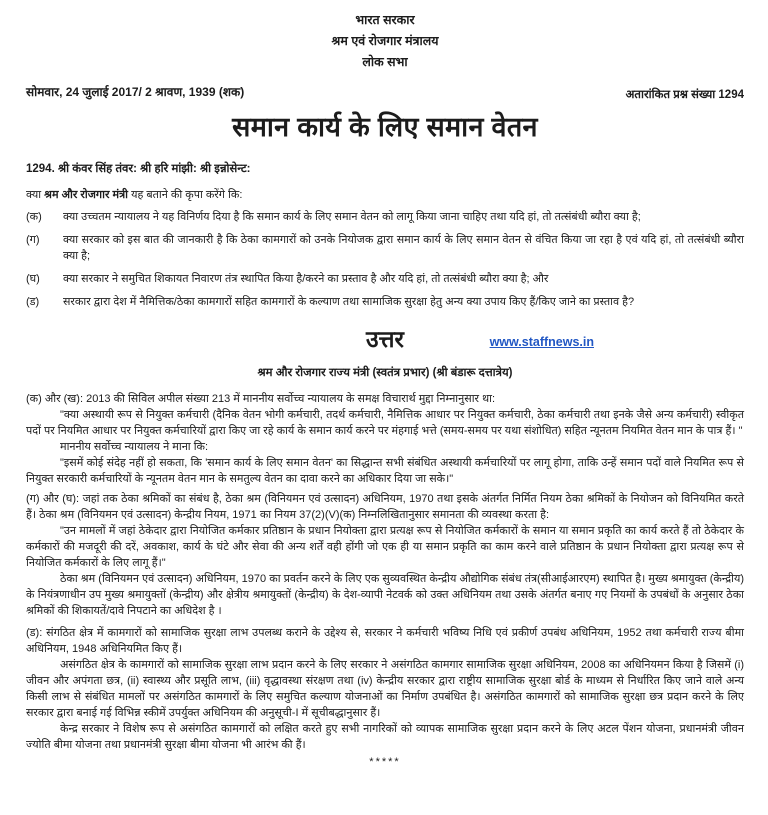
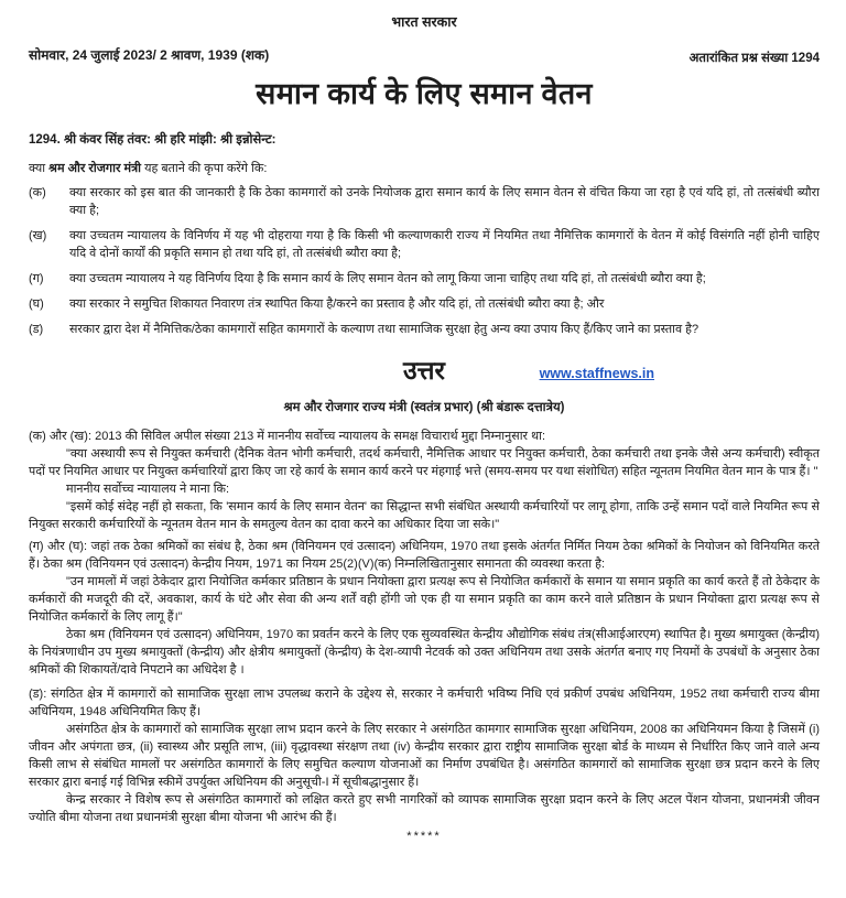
  भारत सरकार
- श्रम एवं रोजगार मंत्रालय
- लोक सभा
- सोमवार, 24 जुलाई 2017/ 2 श्रावण, 1939 (शक)
+ सोमवार, 24 जुलाई 2023/ 2 श्रावण, 1939 (शक)
  अतारांकित प्रश्न संख्या 1294
  समान कार्य के लिए समान वेतन
  1294. श्री कंवर सिंह तंवर: श्री हरि मांझी: श्री इन्नोसेन्ट:
  क्या श्रम और रोजगार मंत्री यह बताने की कृपा करेंगे कि:
  (क)
- क्या उच्चतम न्यायालय ने यह विनिर्णय दिया है कि समान कार्य के लिए समान वेतन को लागू किया जाना चाहिए तथा यदि हां, तो तत्संबंधी ब्यौरा क्या है;
+ क्या सरकार को इस बात की जानकारी है कि ठेका कामगारों को उनके नियोजक द्वारा समान कार्य के लिए समान वेतन से वंचित किया जा रहा है एवं यदि हां, तो तत्संबंधी ब्यौरा क्या है;
+ (ख)
+ क्या उच्चतम न्यायालय के विनिर्णय में यह भी दोहराया गया है कि किसी भी कल्याणकारी राज्य में नियमित तथा नैमित्तिक कामगारों के वेतन में कोई विसंगति नहीं होनी चाहिए यदि वे दोनों कार्यों की प्रकृति समान हो तथा यदि हां, तो तत्संबंधी ब्यौरा क्या है;
  (ग)
- क्या सरकार को इस बात की जानकारी है कि ठेका कामगारों को उनके नियोजक द्वारा समान कार्य के लिए समान वेतन से वंचित किया जा रहा है एवं यदि हां, तो तत्संबंधी ब्यौरा क्या है;
+ क्या उच्चतम न्यायालय ने यह विनिर्णय दिया है कि समान कार्य के लिए समान वेतन को लागू किया जाना चाहिए तथा यदि हां, तो तत्संबंधी ब्यौरा क्या है;
  (घ)
  क्या सरकार ने समुचित शिकायत निवारण तंत्र स्थापित किया है/करने का प्रस्ताव है और यदि हां, तो तत्संबंधी ब्यौरा क्या है; और
  (ड)
  सरकार द्वारा देश में नैमित्तिक/ठेका कामगारों सहित कामगारों के कल्याण तथा सामाजिक सुरक्षा हेतु अन्य क्या उपाय किए हैं/किए जाने का प्रस्ताव है?
  उत्तर
  www.staffnews.in
  श्रम और रोजगार राज्य मंत्री (स्वतंत्र प्रभार) (श्री बंडारू दत्तात्रेय)
  (क) और (ख): 2013 की सिविल अपील संख्या 213 में माननीय सर्वोच्च न्यायालय के समक्ष विचारार्थ मुद्दा निम्नानुसार था:
  "क्या अस्थायी रूप से नियुक्त कर्मचारी (दैनिक वेतन भोगी कर्मचारी, तदर्थ कर्मचारी, नैमित्तिक आधार पर नियुक्त कर्मचारी, ठेका कर्मचारी तथा इनके जैसे अन्य कर्मचारी) स्वीकृत पदों पर नियमित आधार पर नियुक्त कर्मचारियों द्वारा किए जा रहे कार्य के समान कार्य करने पर मंहगाई भत्ते (समय-समय पर यथा संशोधित) सहित न्यूनतम नियमित वेतन मान के पात्र हैं। "
  माननीय सर्वोच्च न्यायालय ने माना कि:
  "इसमें कोई संदेह नहीं हो सकता, कि 'समान कार्य के लिए समान वेतन' का सिद्धान्त सभी संबंधित अस्थायी कर्मचारियों पर लागू होगा, ताकि उन्हें समान पदों वाले नियमित रूप से नियुक्त सरकारी कर्मचारियों के न्यूनतम वेतन मान के समतुल्य वेतन का दावा करने का अधिकार दिया जा सके।"
- (ग) और (घ): जहां तक ठेका श्रमिकों का संबंध है, ठेका श्रम (विनियमन एवं उत्सादन) अधिनियम, 1970 तथा इसके अंतर्गत निर्मित नियम ठेका श्रमिकों के नियोजन को विनियमित करते हैं। ठेका श्रम (विनियमन एवं उत्सादन) केन्द्रीय नियम, 1971 का नियम 37(2)(V)(क) निम्नलिखितानुसार समानता की व्यवस्था करता है:
+ (ग) और (घ): जहां तक ठेका श्रमिकों का संबंध है, ठेका श्रम (विनियमन एवं उत्सादन) अधिनियम, 1970 तथा इसके अंतर्गत निर्मित नियम ठेका श्रमिकों के नियोजन को विनियमित करते हैं। ठेका श्रम (विनियमन एवं उत्सादन) केन्द्रीय नियम, 1971 का नियम 25(2)(V)(क) निम्नलिखितानुसार समानता की व्यवस्था करता है:
  "उन मामलों में जहां ठेकेदार द्वारा नियोजित कर्मकार प्रतिष्ठान के प्रधान नियोक्ता द्वारा प्रत्यक्ष रूप से नियोजित कर्मकारों के समान या समान प्रकृति का कार्य करते हैं तो ठेकेदार के कर्मकारों की मजदूरी की दरें, अवकाश, कार्य के घंटे और सेवा की अन्य शर्तें वही होंगी जो एक ही या समान प्रकृति का काम करने वाले प्रतिष्ठान के प्रधान नियोक्ता द्वारा प्रत्यक्ष रूप से नियोजित कर्मकारों के लिए लागू हैं।"
  ठेका श्रम (विनियमन एवं उत्सादन) अधिनियम, 1970 का प्रवर्तन करने के लिए एक सुव्यवस्थित केन्द्रीय औद्योगिक संबंध तंत्र(सीआईआरएम) स्थापित है। मुख्य श्रमायुक्त (केन्द्रीय) के नियंत्रणाधीन उप मुख्य श्रमायुक्तों (केन्द्रीय) और क्षेत्रीय श्रमायुक्तों (केन्द्रीय) के देश-व्यापी नेटवर्क को उक्त अधिनियम तथा उसके अंतर्गत बनाए गए नियमों के उपबंधों के अनुसार ठेका श्रमिकों की शिकायतें/दावे निपटाने का अधिदेश है ।
  (ड): संगठित क्षेत्र में कामगारों को सामाजिक सुरक्षा लाभ उपलब्ध कराने के उद्देश्य से, सरकार ने कर्मचारी भविष्य निधि एवं प्रकीर्ण उपबंध अधिनियम, 1952 तथा कर्मचारी राज्य बीमा अधिनियम, 1948 अधिनियमित किए हैं।
  असंगठित क्षेत्र के कामगारों को सामाजिक सुरक्षा लाभ प्रदान करने के लिए सरकार ने असंगठित कामगार सामाजिक सुरक्षा अधिनियम, 2008 का अधिनियमन किया है जिसमें (i) जीवन और अपंगता छत्र, (ii) स्वास्थ्य और प्रसूति लाभ, (iii) वृद्धावस्था संरक्षण तथा (iv) केन्द्रीय सरकार द्वारा राष्ट्रीय सामाजिक सुरक्षा बोर्ड के माध्यम से निर्धारित किए जाने वाले अन्य किसी लाभ से संबंधित मामलों पर असंगठित कामगारों के लिए समुचित कल्याण योजनाओं का निर्माण उपबंधित है। असंगठित कामगारों को सामाजिक सुरक्षा छत्र प्रदान करने के लिए सरकार द्वारा बनाई गई विभिन्न स्कीमें उपर्युक्त अधिनियम की अनुसूची-I में सूचीबद्धानुसार हैं।
  केन्द्र सरकार ने विशेष रूप से असंगठित कामगारों को लक्षित करते हुए सभी नागरिकों को व्यापक सामाजिक सुरक्षा प्रदान करने के लिए अटल पेंशन योजना, प्रधानमंत्री जीवन ज्योति बीमा योजना तथा प्रधानमंत्री सुरक्षा बीमा योजना भी आरंभ की हैं।
  *****
